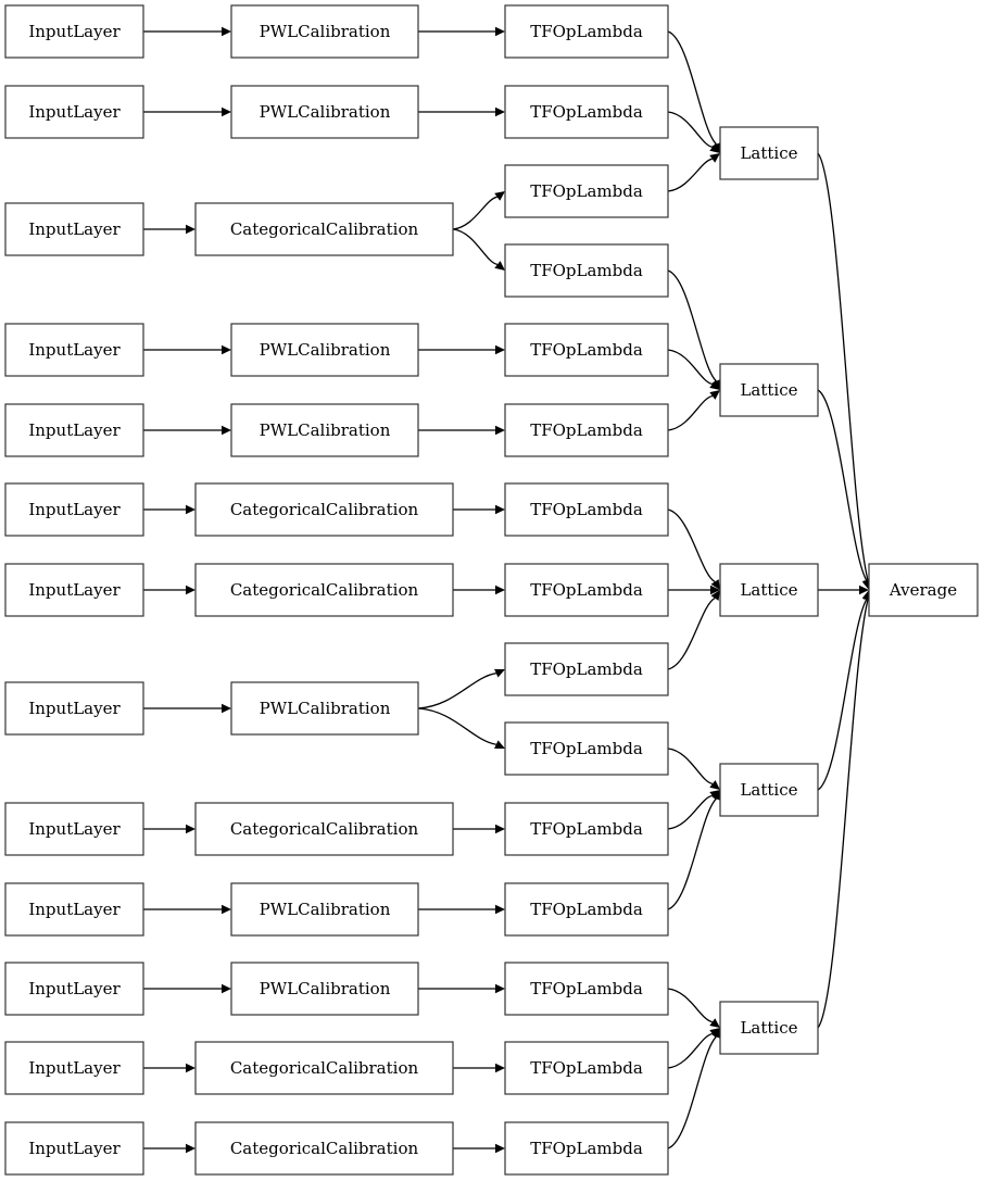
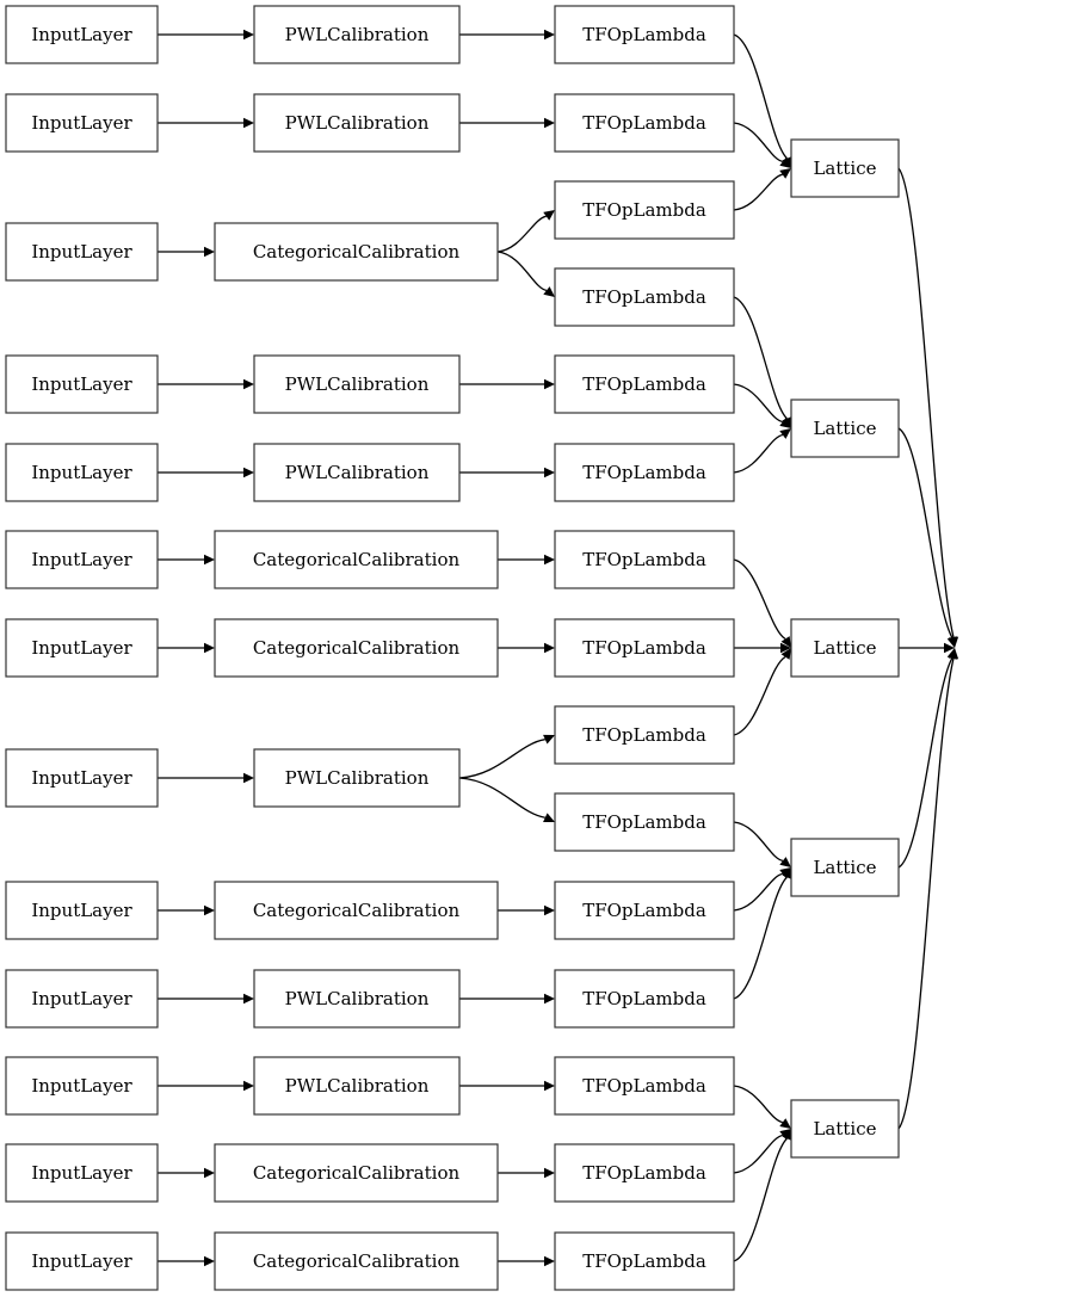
  InputLayer
  InputLayer
  InputLayer
  InputLayer
  InputLayer
  InputLayer
  InputLayer
  InputLayer
  InputLayer
  InputLayer
  InputLayer
  InputLayer
  InputLayer
  PWLCalibration
  PWLCalibration
  CategoricalCalibration
  PWLCalibration
  PWLCalibration
  CategoricalCalibration
  CategoricalCalibration
  PWLCalibration
  CategoricalCalibration
  PWLCalibration
  PWLCalibration
  CategoricalCalibration
  CategoricalCalibration
  TFOpLambda
  TFOpLambda
  TFOpLambda
  TFOpLambda
  TFOpLambda
  TFOpLambda
  TFOpLambda
  TFOpLambda
  TFOpLambda
  TFOpLambda
  TFOpLambda
  TFOpLambda
  TFOpLambda
  TFOpLambda
  TFOpLambda
  Lattice
  Lattice
  Lattice
  Lattice
  Lattice
- Average
